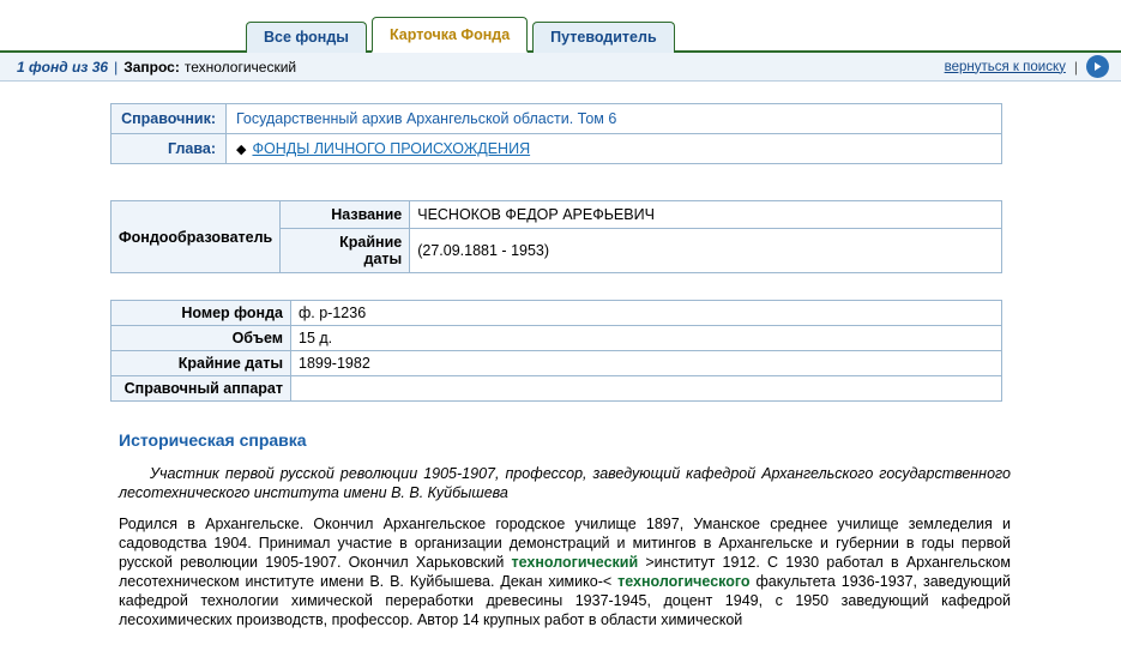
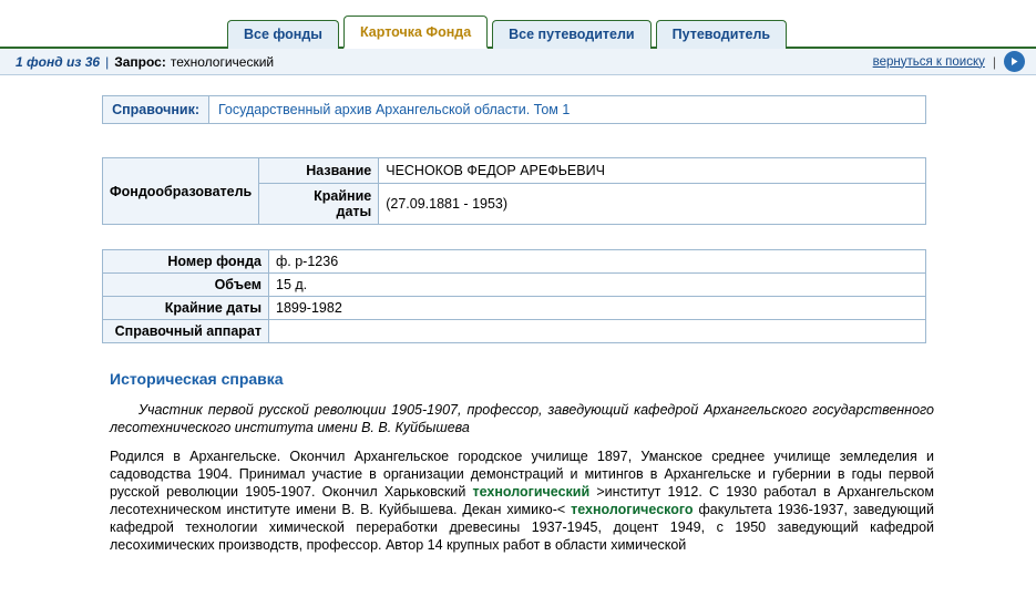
  Все фонды
  Карточка Фонда
+ Все путеводители
  Путеводитель
  1 фонд из 36
  |
  Запрос:
  технологический
  вернуться к поиску
  |
- Справочник:	Государственный архив Архангельской области. Том 6
+ Справочник:	Государственный архив Архангельской области. Том 1
- Глава:	◆ ФОНДЫ ЛИЧНОГО ПРОИСХОЖДЕНИЯ
  Фондообразователь	Название	ЧЕСНОКОВ ФЕДОР АРЕФЬЕВИЧ
  Крайние даты	(27.09.1881 - 1953)
  Номер фонда	ф. р-1236
  Объем	15 д.
  Крайние даты	1899-1982
  Справочный аппарат
  Историческая справка
  Участник первой русской революции 1905-1907, профессор, заведующий кафедрой Архангельского государственного лесотехнического института имени В. В. Куйбышева
  Родился в Архангельске. Окончил Архангельское городское училище 1897, Уманское среднее училище земледелия и садоводства 1904. Принимал участие в организации демонстраций и митингов в Архангельске и губернии в годы первой русской революции 1905-1907. Окончил Харьковский технологический >институт 1912. С 1930 работал в Архангельском лесотехническом институте имени В. В. Куйбышева. Декан химико-< технологического факультета 1936-1937, заведующий кафедрой технологии химической переработки древесины 1937-1945, доцент 1949, с 1950 заведующий кафедрой лесохимических производств, профессор. Автор 14 крупных работ в области химической
